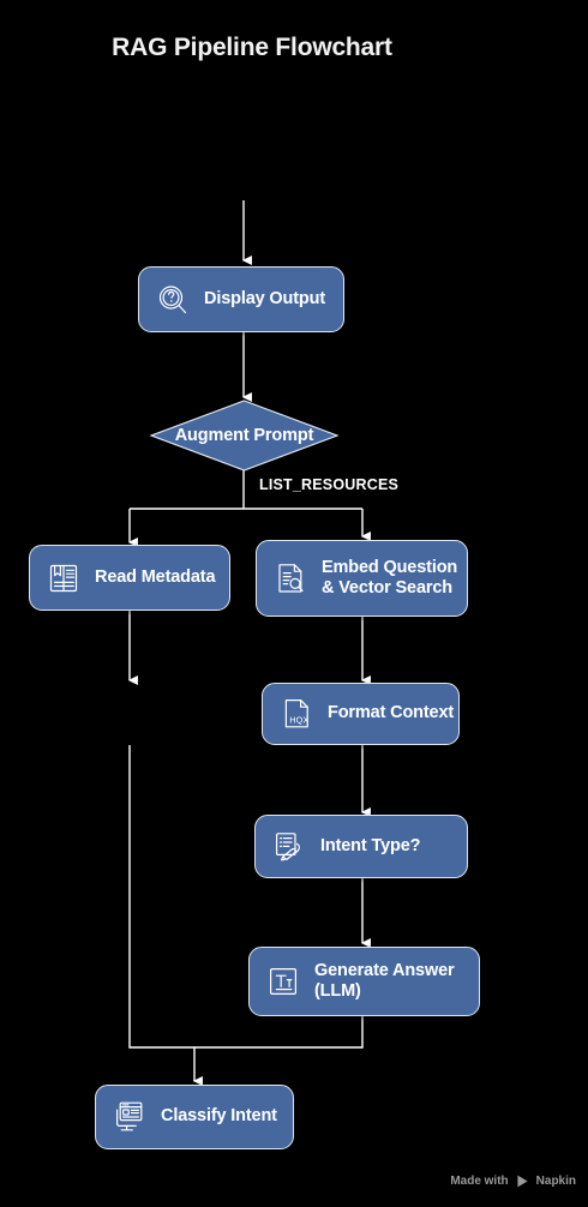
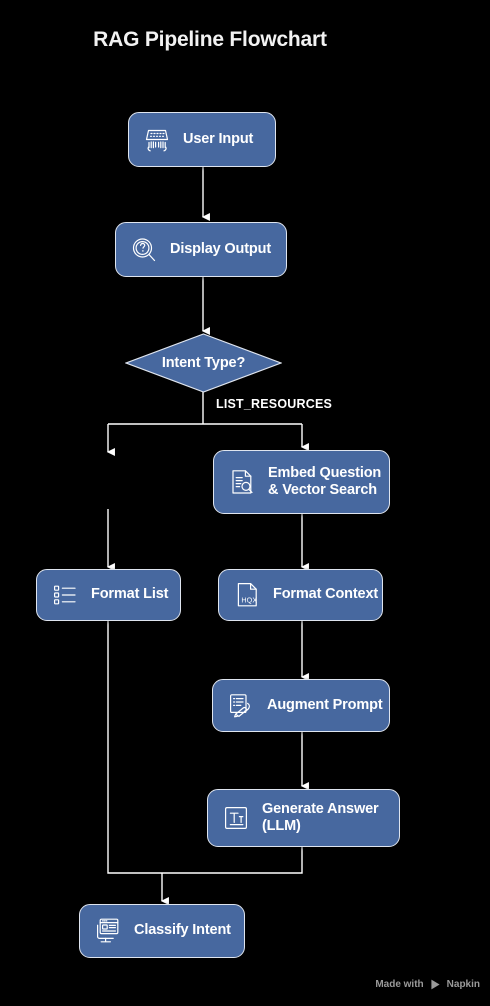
  RAG Pipeline Flowchart
  LIST_RESOURCES
+ User Input
  Display Output
- Augment Prompt
+ Intent Type?
- Read Metadata
  Embed Question
  & Vector Search
+ Format List
  HQX
  Format Context
- Intent Type?
+ Augment Prompt
  Generate Answer
  (LLM)
  Classify Intent
  Made with
  Napkin
